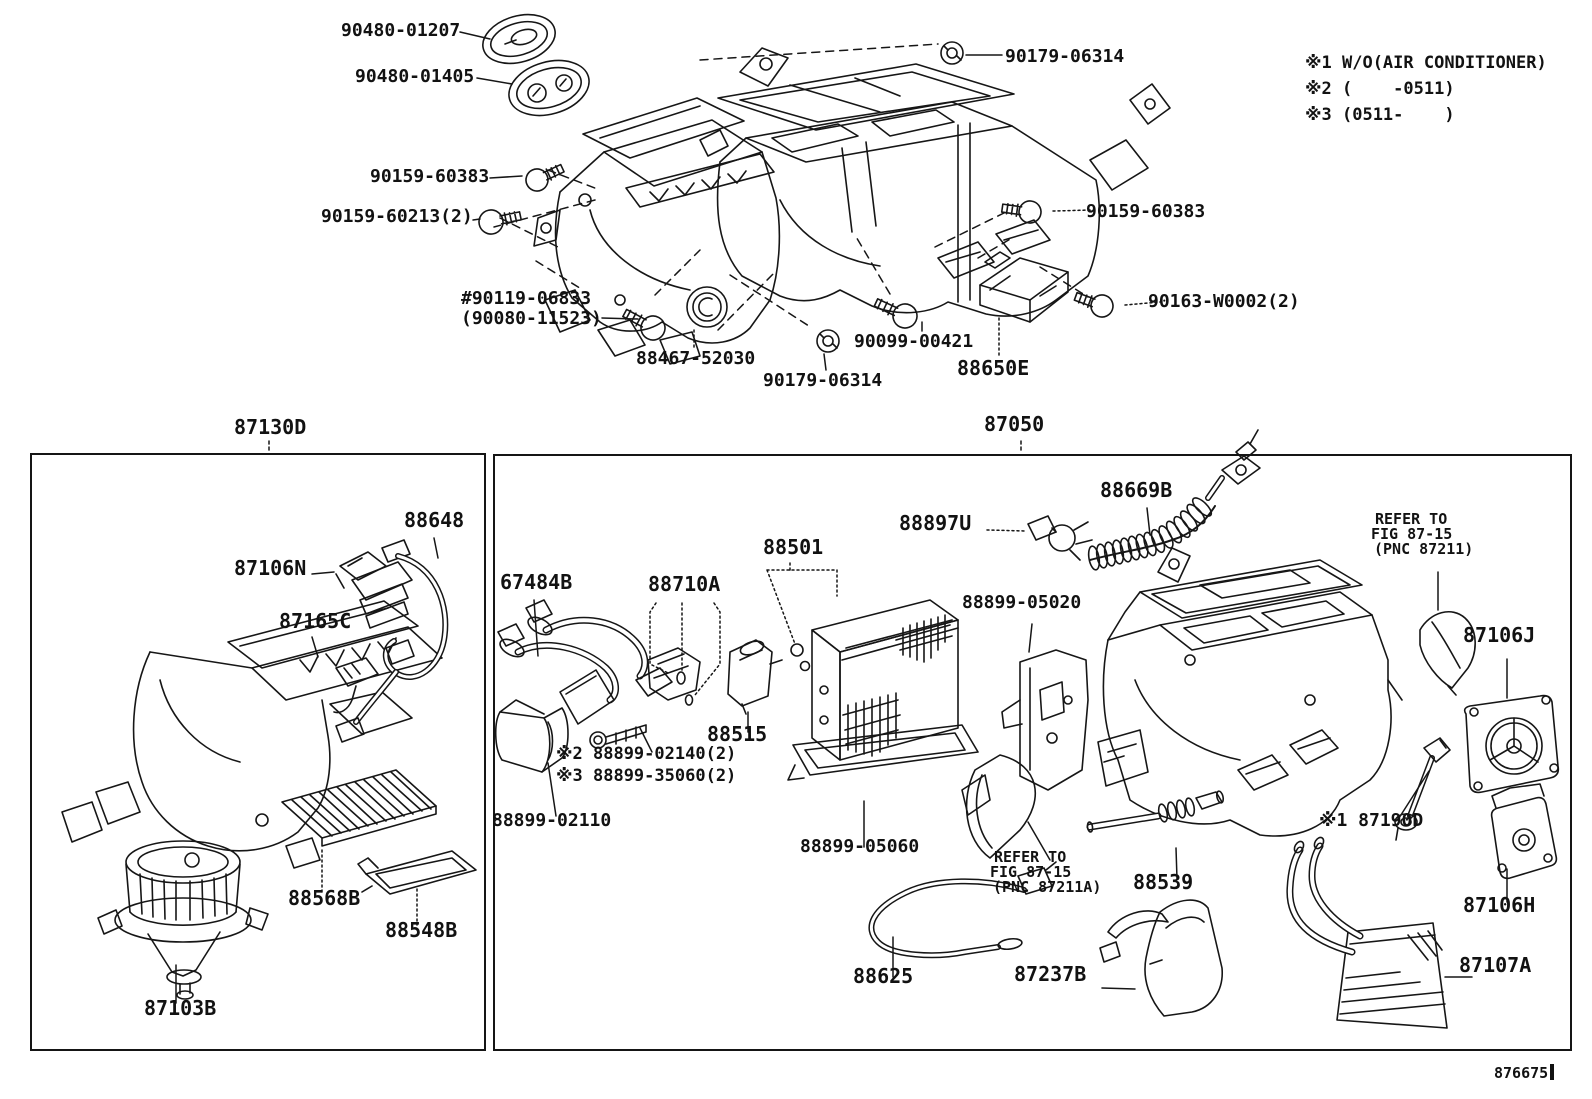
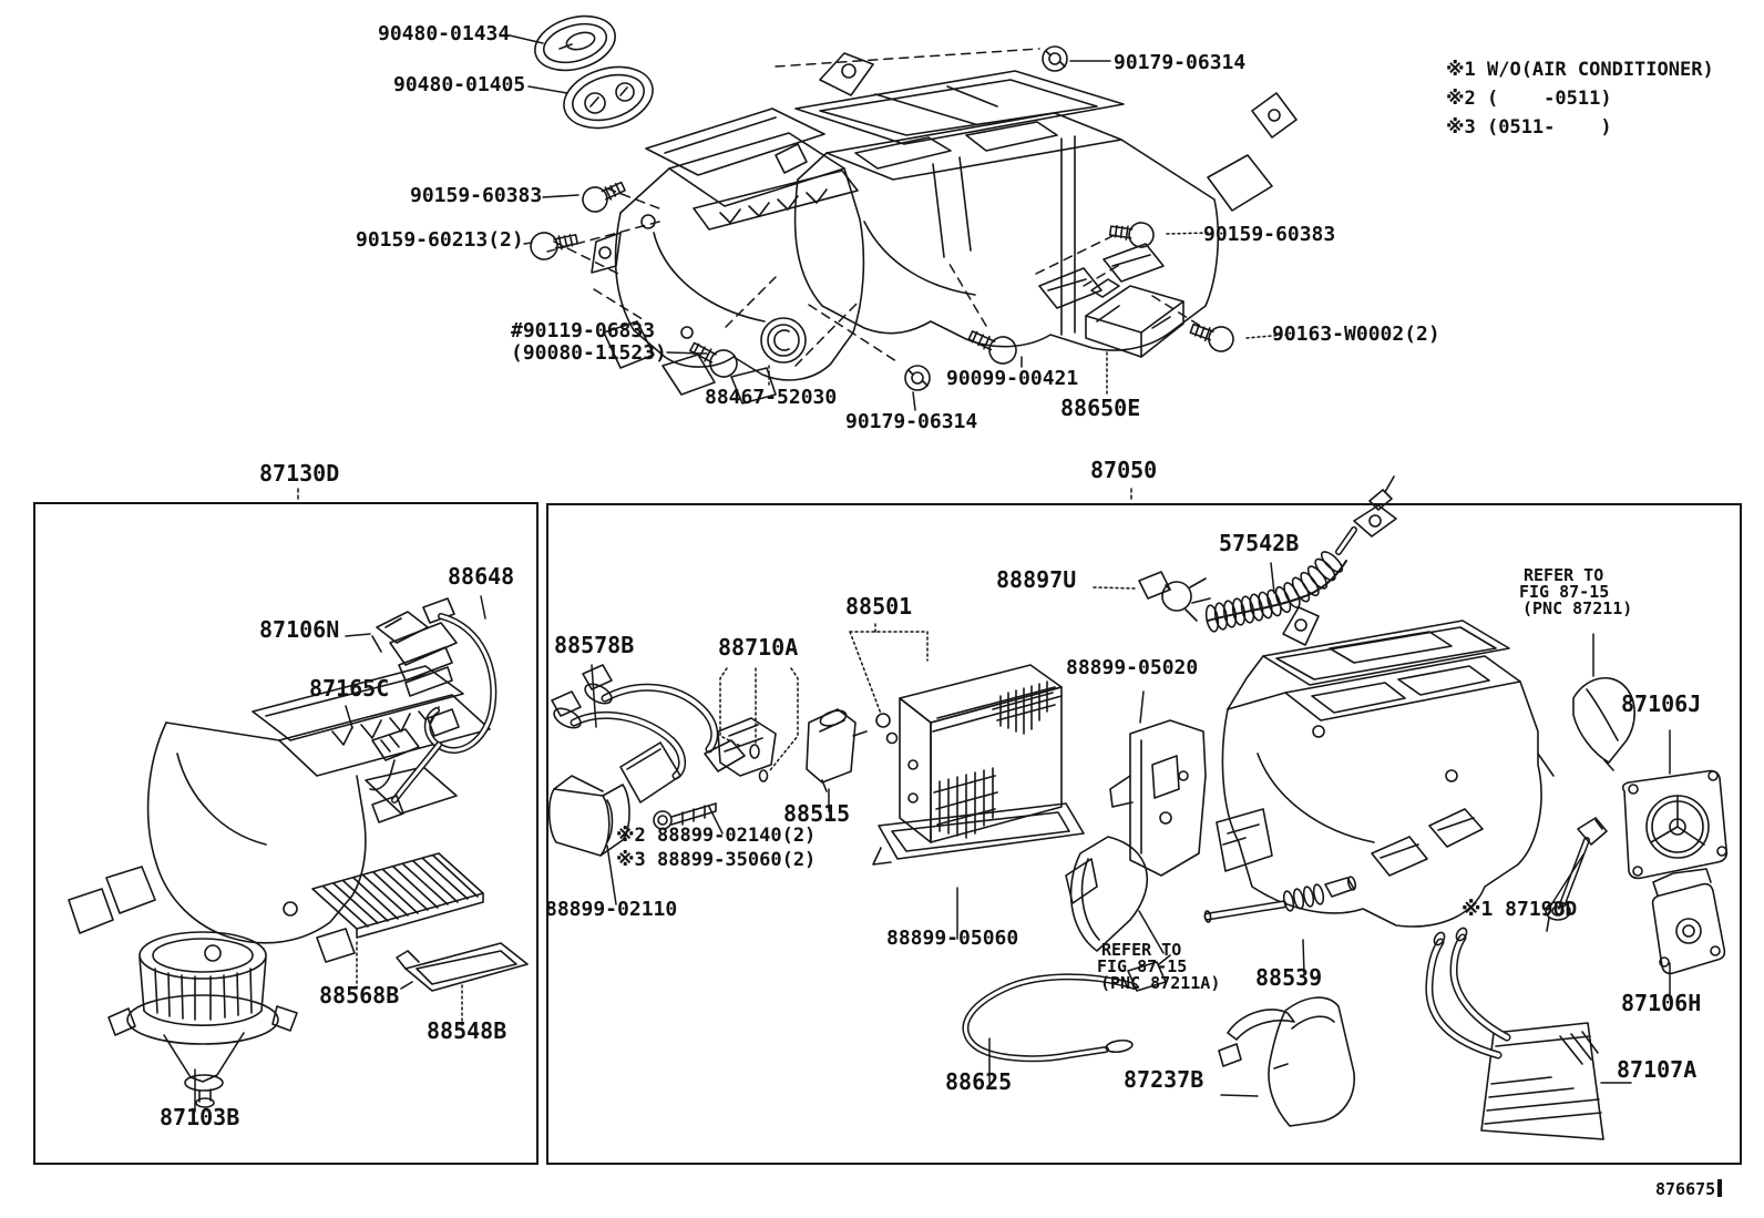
- 90480-01207
+ 90480-01434
  90480-01405
  90159-60383
  90159-60213(2)
  #90119-06833
  (90080-11523)
  88467-52030
  90179-06314
  90099-00421
  88650E
  90163-W0002(2)
  90159-60383
  90179-06314
  ※1 W/O(AIR CONDITIONER)
  ※2 ( -0511)
  ※3 (0511- )
  87130D
  88648
  87106N
  87165C
  88568B
  88548B
  87103B
  87050
- 88669B
+ 57542B
  88897U
  88501
- 67484B
+ 88578B
  88710A
  88899-05020
  REFER TO
  FIG 87-15
  (PNC 87211)
  87106J
  88515
  ※2 88899-02140(2)
  ※3 88899-35060(2)
  88899-02110
  88899-05060
  REFER TO
  FIG 87-15
  (PNC 87211A)
  88539
  ※1 87190D
  87106H
  87107A
  88625
  87237B
  876675
